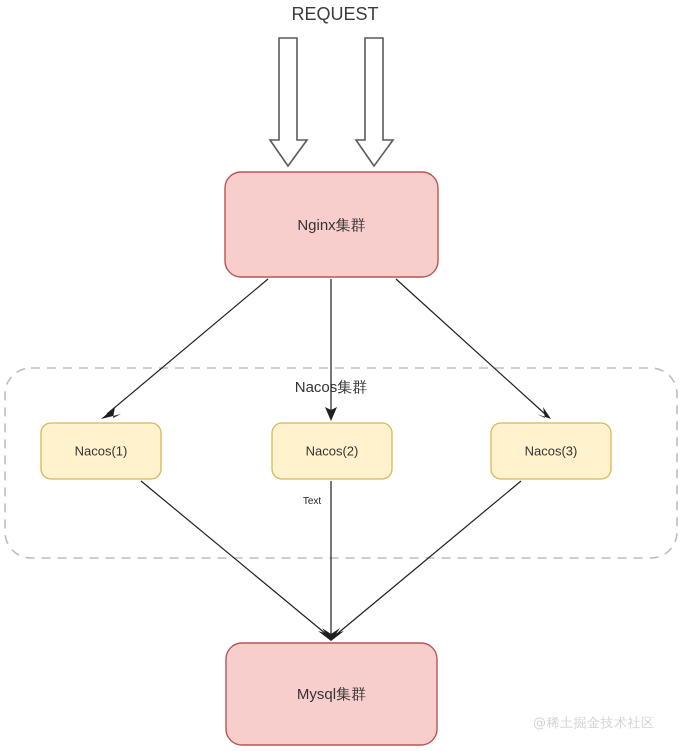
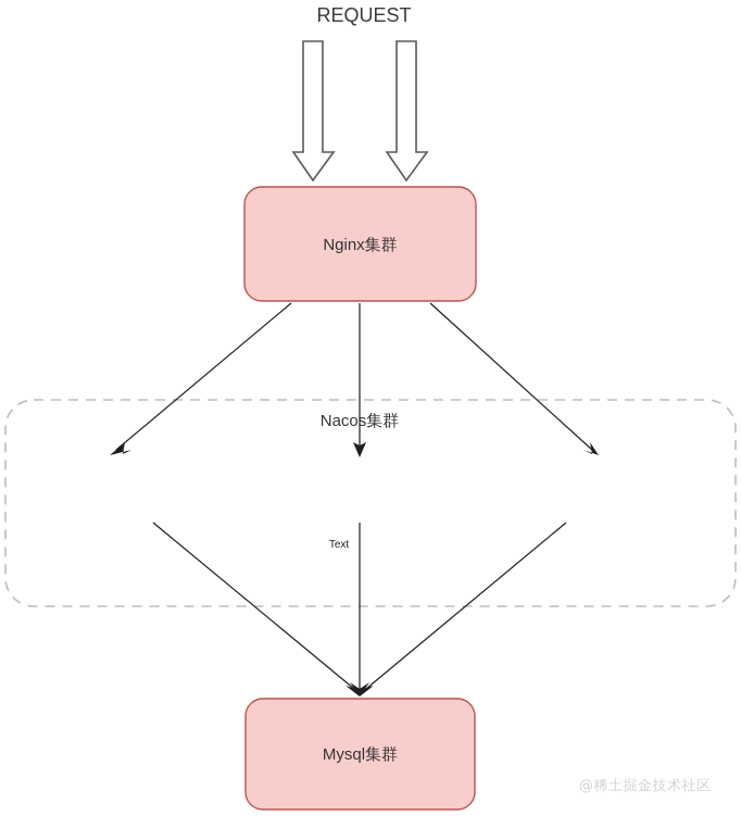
  REQUEST
  Nacos集群
  Text
  Nginx集群
- Nacos(1)
- Nacos(2)
- Nacos(3)
  Mysql集群
  @稀土掘金技术社区
